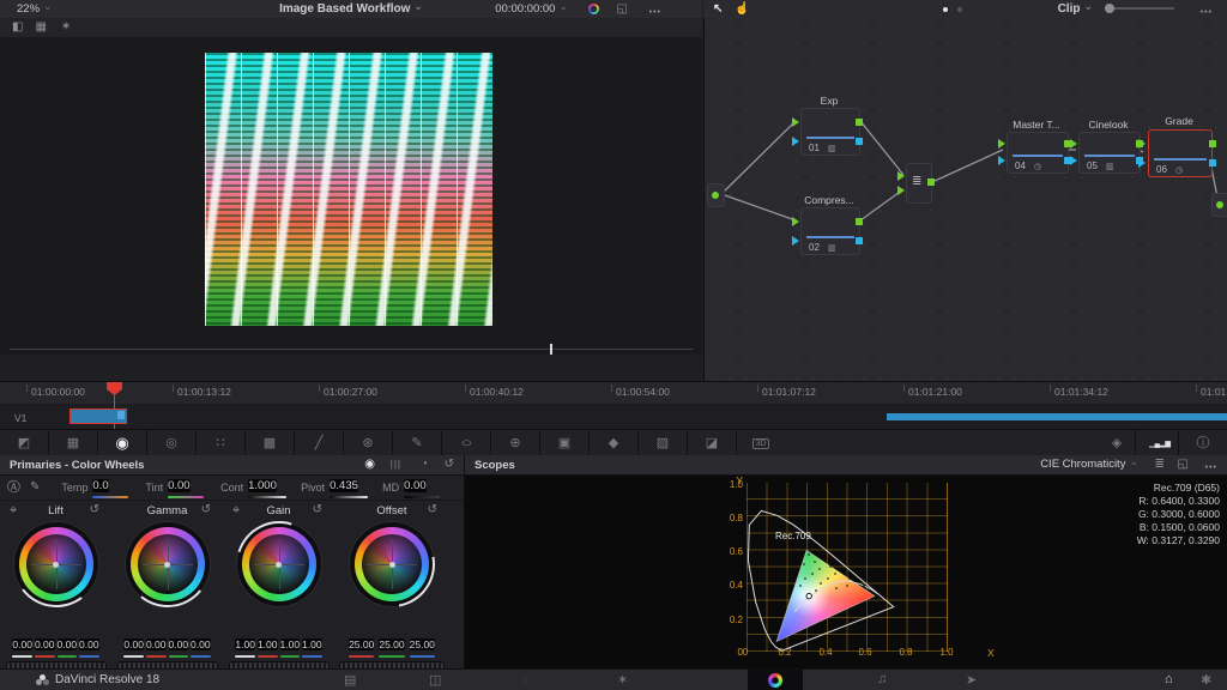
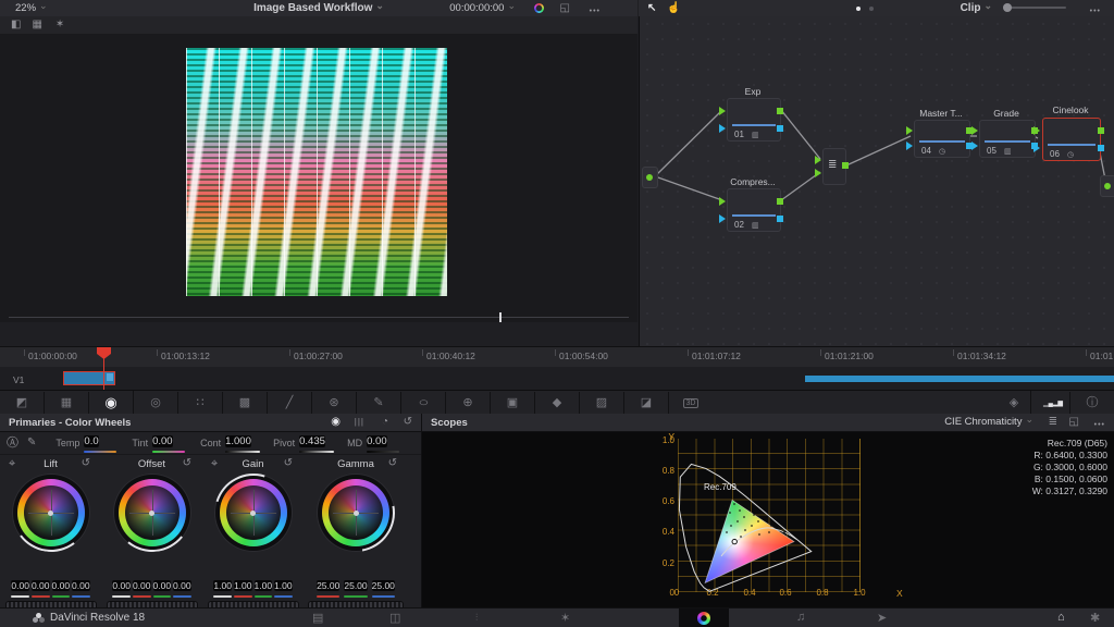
  22%
  Image Based Workflow
  00:00:00:00
  Clip
  Exp
  01
  Compres...
  02
  Master T...
  04
- Cinelook
+ Grade
  05
- Grade
+ Cinelook
  06
  V1
  01:00:00:00
  01:00:13:12
  01:00:27:00
  01:00:40:12
  01:00:54:00
  01:01:07:12
  01:01:21:00
  01:01:34:12
  Primaries - Color Wheels
  Temp
  0.0
  Tint
  0.00
  Cont
  1.000
  Pivot
  0.435
  MD
  0.00
  Lift
- Gamma
+ Offset
  Gain
- Offset
+ Gamma
  0.00
  0.00
  0.00
  0.00
  0.00
  0.00
  0.00
  0.00
  1.00
  1.00
  1.00
  1.00
  25.00
  25.00
  25.00
  Scopes
  CIE Chromaticity
  Y
  X
  1.0
  0.8
  0.6
  0.4
  0.2
  0
  0
  0.2
  0.4
  0.6
  0.8
  1.0
  Rec.709
  Rec.709 (D65)
  R: 0.6400, 0.3300
  G: 0.3000, 0.6000
  B: 0.1500, 0.0600
  W: 0.3127, 0.3290
  DaVinci Resolve 18
